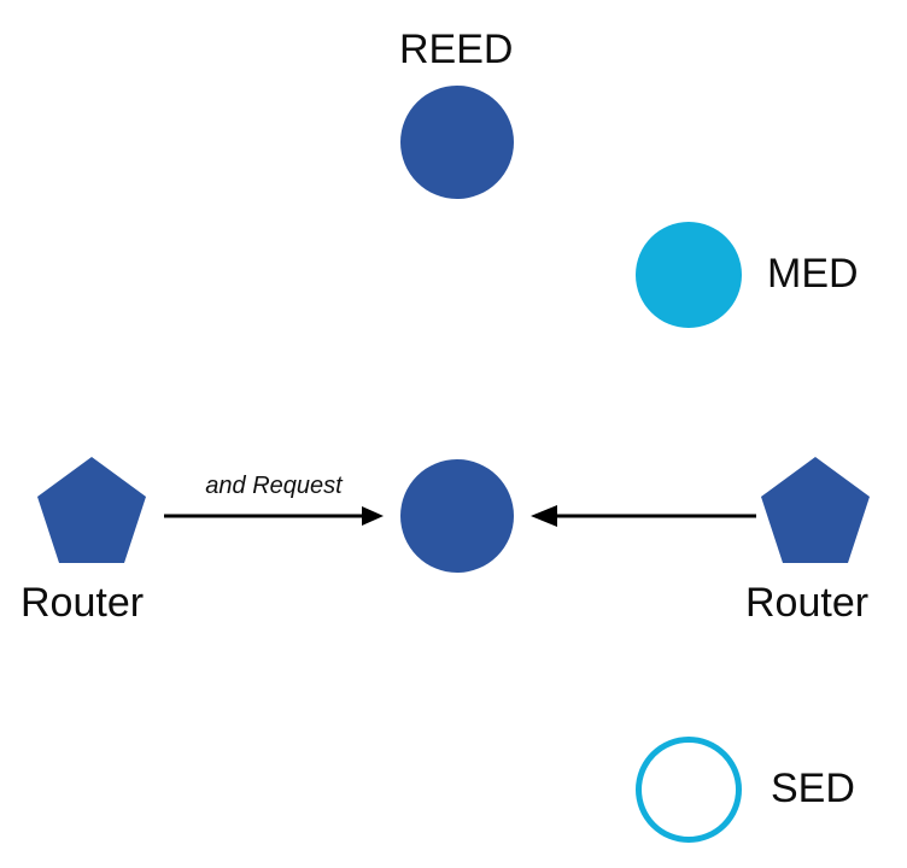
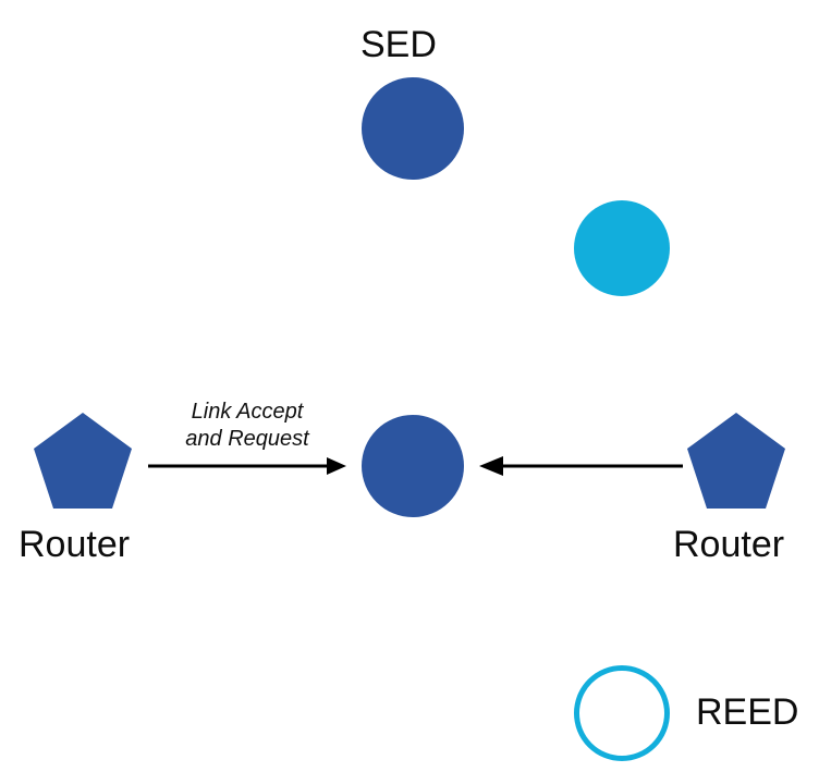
- REED
+ SED
- MED
  Router
  Router
- SED
+ REED
+ Link Accept
  and Request
